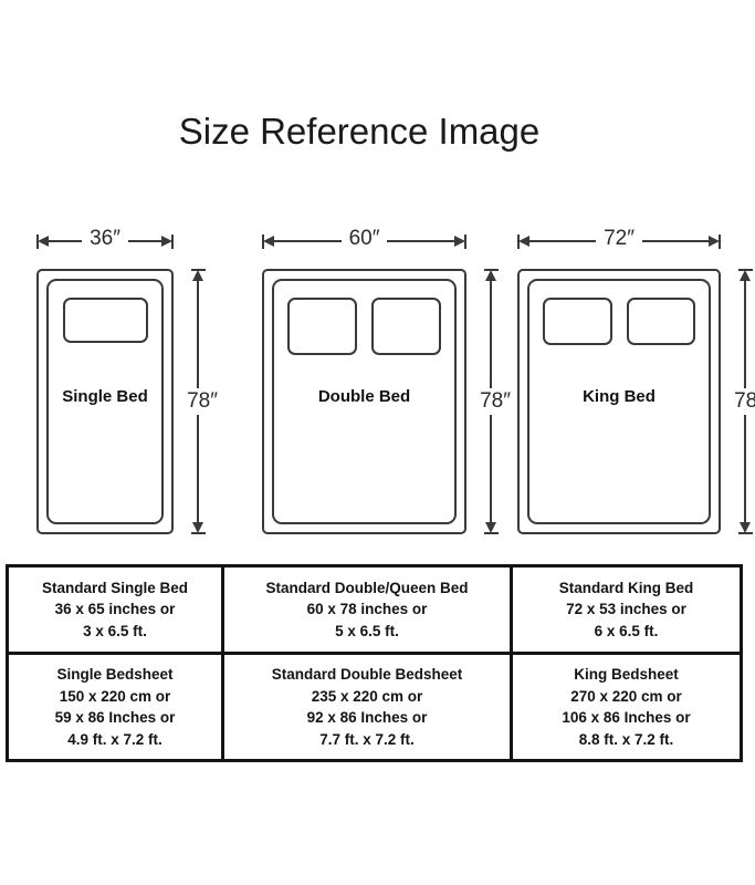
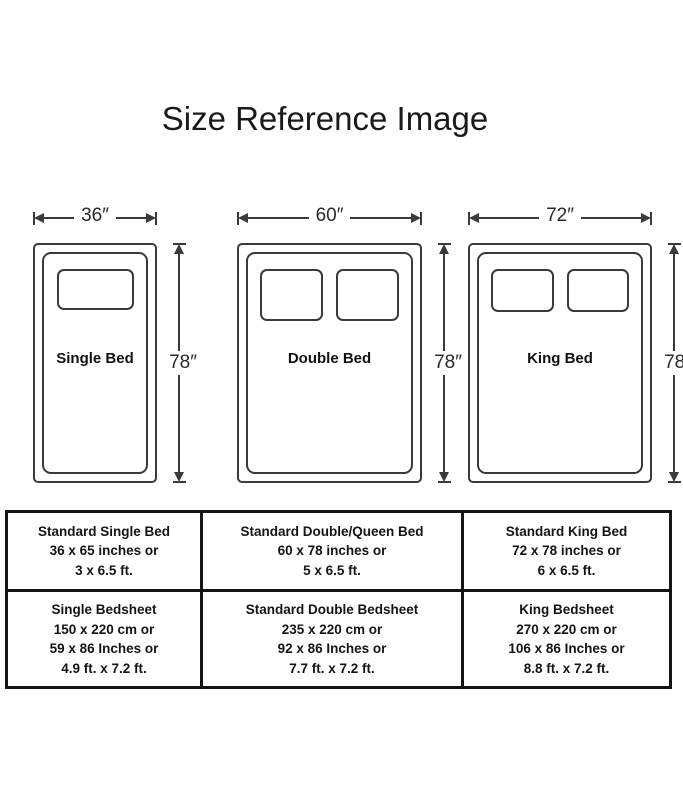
  Size Reference Image
  36″
  Single Bed
  78″
  60″
  Double Bed
  78″
  72″
  King Bed
  Standard Single Bed
  36 x 65 inches or
  3 x 6.5 ft.
  Standard Double/Queen Bed
  60 x 78 inches or
  5 x 6.5 ft.
  Standard King Bed
- 72 x 53 inches or
+ 72 x 78 inches or
  6 x 6.5 ft.
  Single Bedsheet
  150 x 220 cm or
  59 x 86 Inches or
  4.9 ft. x 7.2 ft.
  Standard Double Bedsheet
  235 x 220 cm or
  92 x 86 Inches or
  7.7 ft. x 7.2 ft.
  King Bedsheet
  270 x 220 cm or
  106 x 86 Inches or
  8.8 ft. x 7.2 ft.
